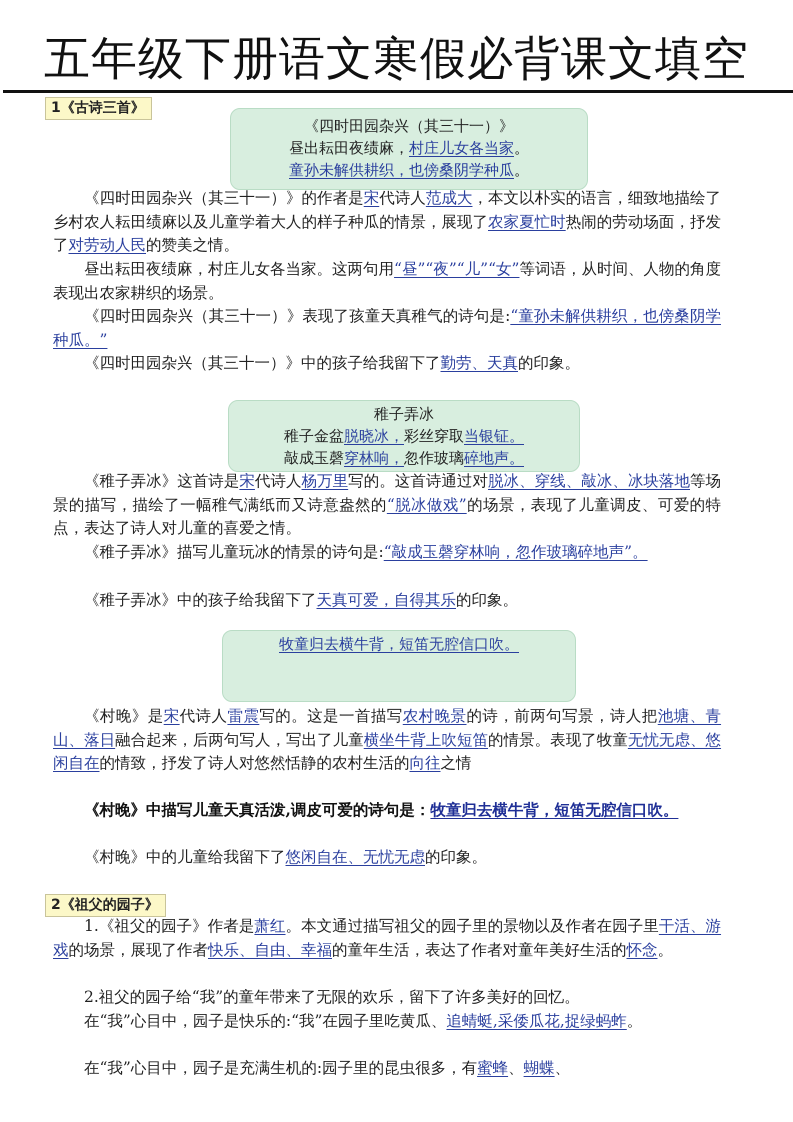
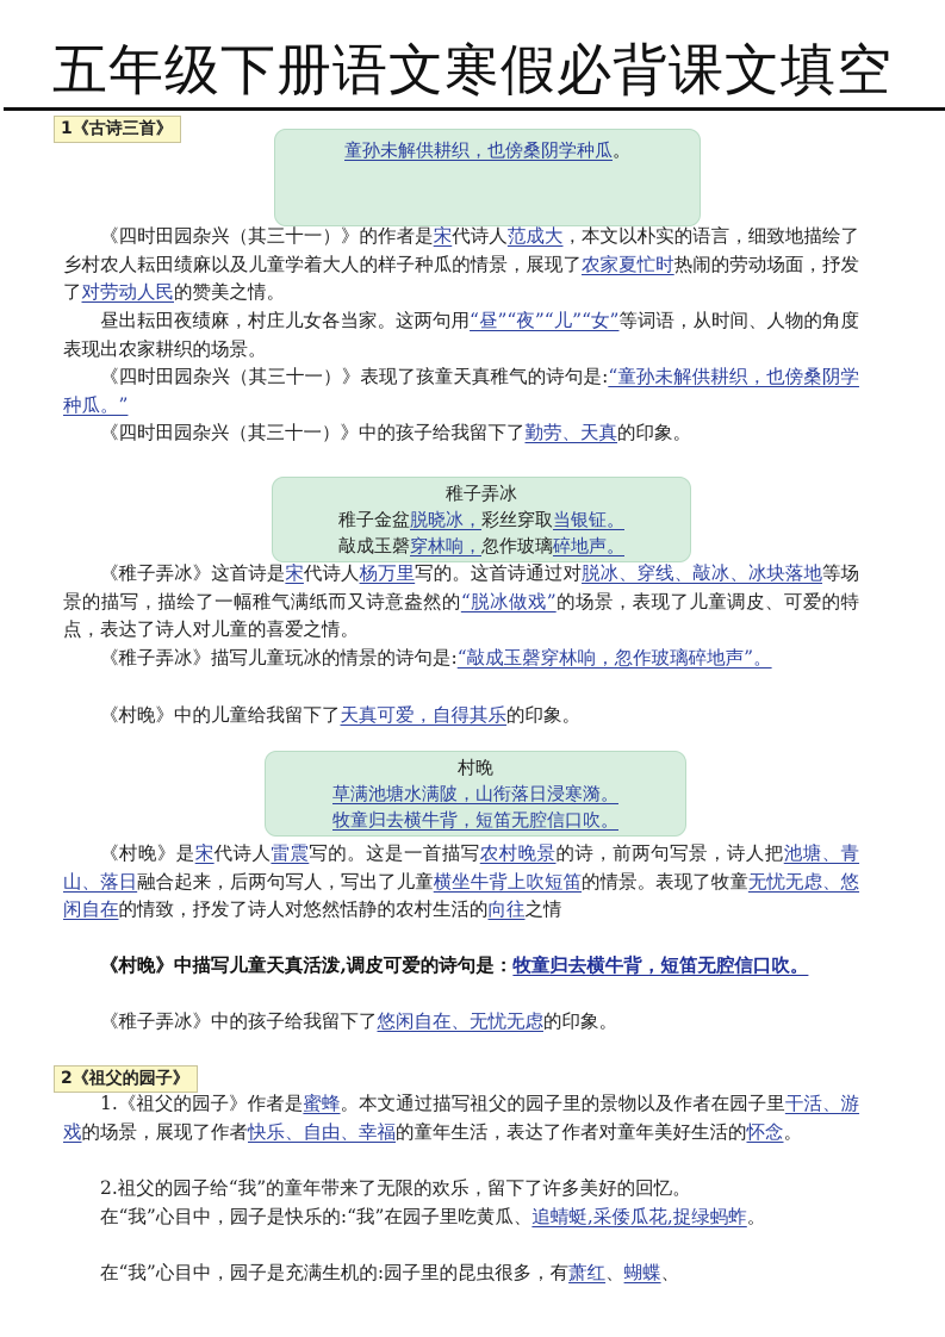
  五年级下册语文寒假必背课文填空
  1《古诗三首》
- 《四时田园杂兴（其三十一）》
- 昼出耘田夜绩麻，村庄儿女各当家。
  童孙未解供耕织，也傍桑阴学种瓜。
  《四时田园杂兴（其三十一）》的作者是宋代诗人范成大，本文以朴实的语言，细致地描绘了乡村农人耘田绩麻以及儿童学着大人的样子种瓜的情景，展现了农家夏忙时热闹的劳动场面，抒发了对劳动人民的赞美之情。
  昼出耘田夜绩麻，村庄儿女各当家。这两句用“昼”“夜”“儿”“女”等词语，从时间、人物的角度表现出农家耕织的场景。
  《四时田园杂兴（其三十一）》表现了孩童天真稚气的诗句是:“童孙未解供耕织，也傍桑阴学种瓜。”
  《四时田园杂兴（其三十一）》中的孩子给我留下了勤劳、天真的印象。
  稚子弄冰
  稚子金盆脱晓冰，彩丝穿取当银钲。
  敲成玉磬穿林响，忽作玻璃碎地声。
  《稚子弄冰》这首诗是宋代诗人杨万里写的。这首诗通过对脱冰、穿线、敲冰、冰块落地等场景的描写，描绘了一幅稚气满纸而又诗意盎然的“脱冰做戏”的场景，表现了儿童调皮、可爱的特点，表达了诗人对儿童的喜爱之情。
  《稚子弄冰》描写儿童玩冰的情景的诗句是:“敲成玉磬穿林响，忽作玻璃碎地声”。
- 《稚子弄冰》中的孩子给我留下了天真可爱，自得其乐的印象。
+ 《村晚》中的儿童给我留下了天真可爱，自得其乐的印象。
+ 村晚
+ 草满池塘水满陂，山衔落日浸寒漪。
  牧童归去横牛背，短笛无腔信口吹。
  《村晚》是宋代诗人雷震写的。这是一首描写农村晚景的诗，前两句写景，诗人把池塘、青山、落日融合起来，后两句写人，写出了儿童横坐牛背上吹短笛的情景。表现了牧童无忧无虑、悠闲自在的情致，抒发了诗人对悠然恬静的农村生活的向往之情
  《村晚》中描写儿童天真活泼,调皮可爱的诗句是：牧童归去横牛背，短笛无腔信口吹。
- 《村晚》中的儿童给我留下了悠闲自在、无忧无虑的印象。
+ 《稚子弄冰》中的孩子给我留下了悠闲自在、无忧无虑的印象。
  2《祖父的园子》
- 1.《祖父的园子》作者是萧红。本文通过描写祖父的园子里的景物以及作者在园子里干活、游戏的场景，展现了作者快乐、自由、幸福的童年生活，表达了作者对童年美好生活的怀念。
+ 1.《祖父的园子》作者是蜜蜂。本文通过描写祖父的园子里的景物以及作者在园子里干活、游戏的场景，展现了作者快乐、自由、幸福的童年生活，表达了作者对童年美好生活的怀念。
  2.祖父的园子给“我”的童年带来了无限的欢乐，留下了许多美好的回忆。
  在“我”心目中，园子是快乐的:“我”在园子里吃黄瓜、追蜻蜓,采倭瓜花,捉绿蚂蚱。
- 在“我”心目中，园子是充满生机的:园子里的昆虫很多，有蜜蜂、蝴蝶、
+ 在“我”心目中，园子是充满生机的:园子里的昆虫很多，有萧红、蝴蝶、
